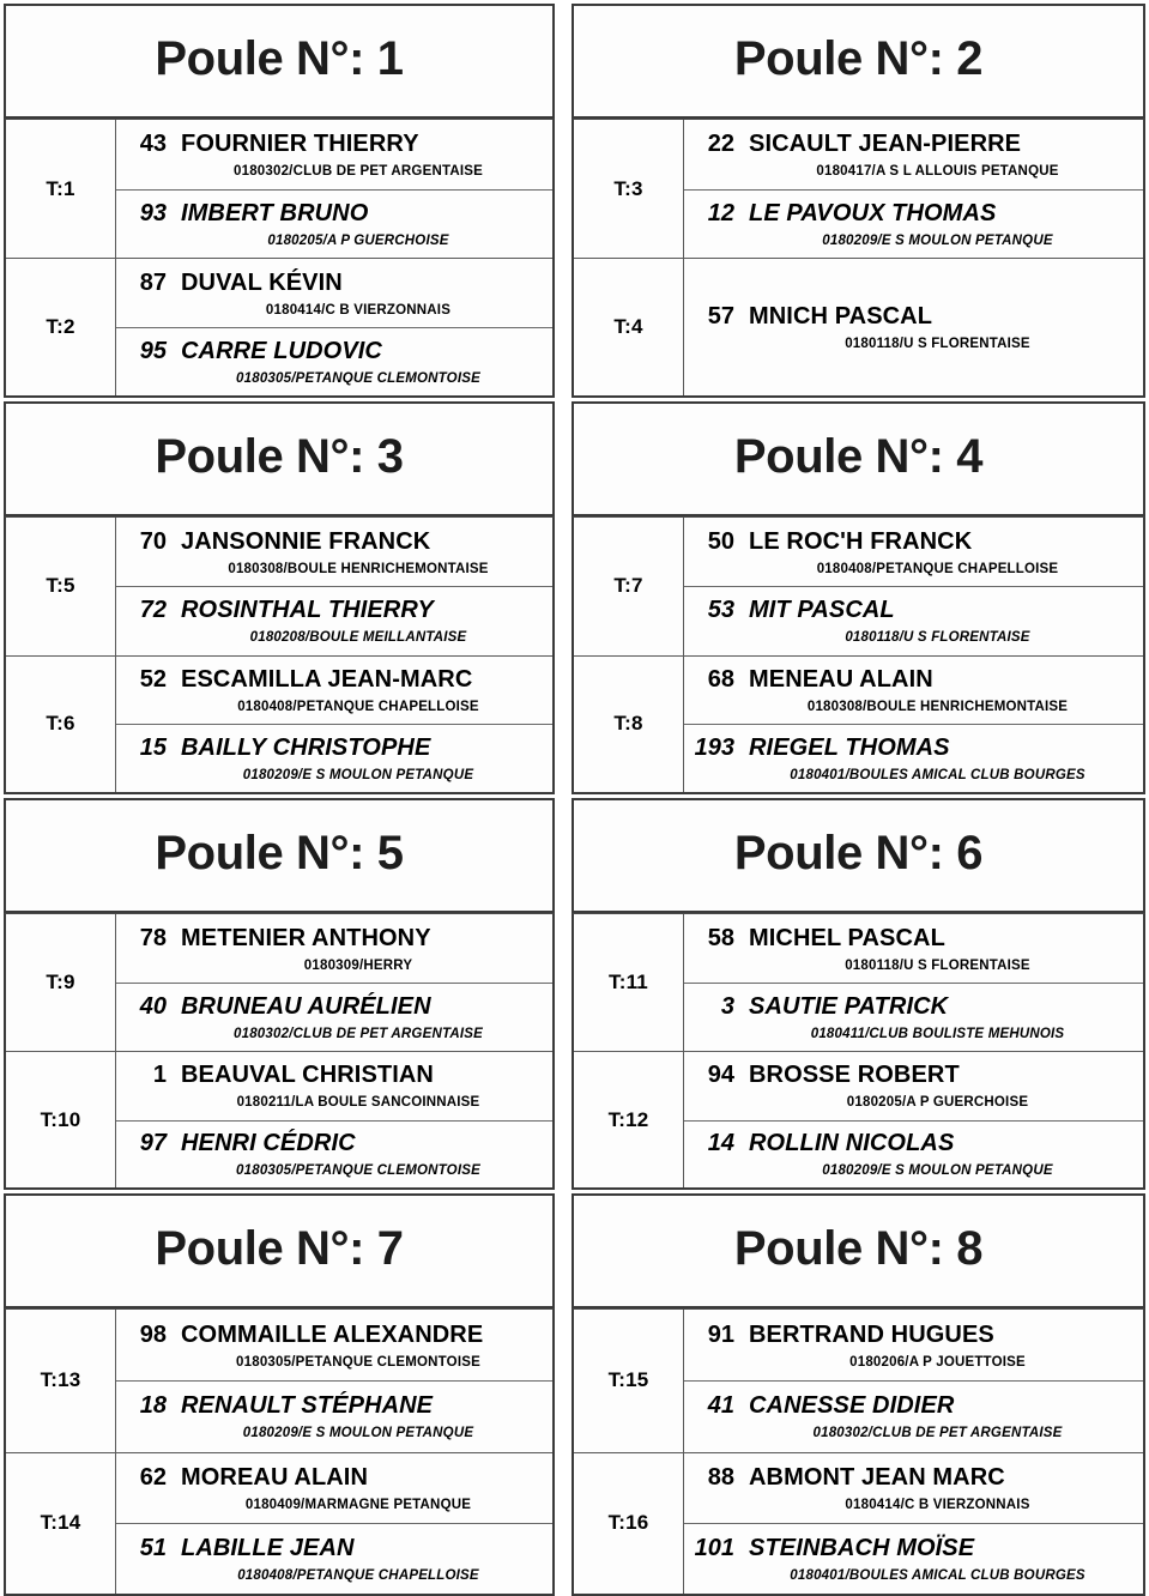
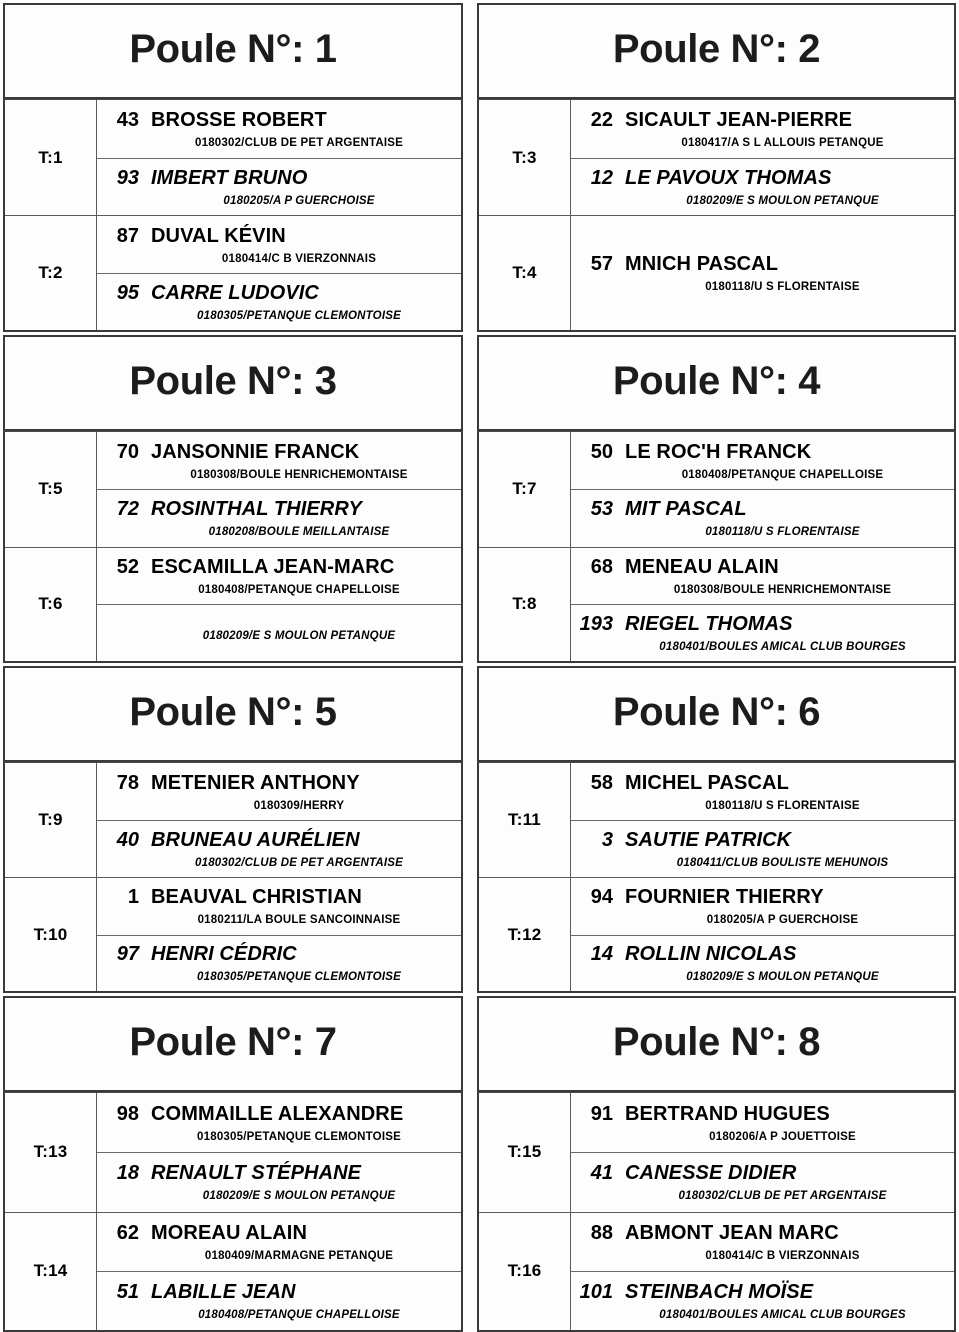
  Poule N°: 1
  T:1
  43
- FOURNIER THIERRY
+ BROSSE ROBERT
  0180302/CLUB DE PET ARGENTAISE
  93
  IMBERT BRUNO
  0180205/A P GUERCHOISE
  T:2
  87
  DUVAL KÉVIN
  0180414/C B VIERZONNAIS
  95
  CARRE LUDOVIC
  0180305/PETANQUE CLEMONTOISE
  Poule N°: 2
  T:3
  22
  SICAULT JEAN-PIERRE
  0180417/A S L ALLOUIS PETANQUE
  12
  LE PAVOUX THOMAS
  0180209/E S MOULON PETANQUE
  T:4
  57
  MNICH PASCAL
  0180118/U S FLORENTAISE
  Poule N°: 3
  T:5
  70
  JANSONNIE FRANCK
  0180308/BOULE HENRICHEMONTAISE
  72
  ROSINTHAL THIERRY
  0180208/BOULE MEILLANTAISE
  T:6
  52
  ESCAMILLA JEAN-MARC
  0180408/PETANQUE CHAPELLOISE
- 15
- BAILLY CHRISTOPHE
  0180209/E S MOULON PETANQUE
  Poule N°: 4
  T:7
  50
  LE ROC'H FRANCK
  0180408/PETANQUE CHAPELLOISE
  53
  MIT PASCAL
  0180118/U S FLORENTAISE
  T:8
  68
  MENEAU ALAIN
  0180308/BOULE HENRICHEMONTAISE
  193
  RIEGEL THOMAS
  0180401/BOULES AMICAL CLUB BOURGES
  Poule N°: 5
  T:9
  78
  METENIER ANTHONY
  0180309/HERRY
  40
  BRUNEAU AURÉLIEN
  0180302/CLUB DE PET ARGENTAISE
  T:10
  1
  BEAUVAL CHRISTIAN
  0180211/LA BOULE SANCOINNAISE
  97
  HENRI CÉDRIC
  0180305/PETANQUE CLEMONTOISE
  Poule N°: 6
  T:11
  58
  MICHEL PASCAL
  0180118/U S FLORENTAISE
  3
  SAUTIE PATRICK
  0180411/CLUB BOULISTE MEHUNOIS
  T:12
  94
- BROSSE ROBERT
+ FOURNIER THIERRY
  0180205/A P GUERCHOISE
  14
  ROLLIN NICOLAS
  0180209/E S MOULON PETANQUE
  Poule N°: 7
  T:13
  98
  COMMAILLE ALEXANDRE
  0180305/PETANQUE CLEMONTOISE
  18
  RENAULT STÉPHANE
  0180209/E S MOULON PETANQUE
  T:14
  62
  MOREAU ALAIN
  0180409/MARMAGNE PETANQUE
  51
  LABILLE JEAN
  0180408/PETANQUE CHAPELLOISE
  Poule N°: 8
  T:15
  91
  BERTRAND HUGUES
  0180206/A P JOUETTOISE
  41
  CANESSE DIDIER
  0180302/CLUB DE PET ARGENTAISE
  T:16
  88
  ABMONT JEAN MARC
  0180414/C B VIERZONNAIS
  101
  STEINBACH MOÏSE
  0180401/BOULES AMICAL CLUB BOURGES
